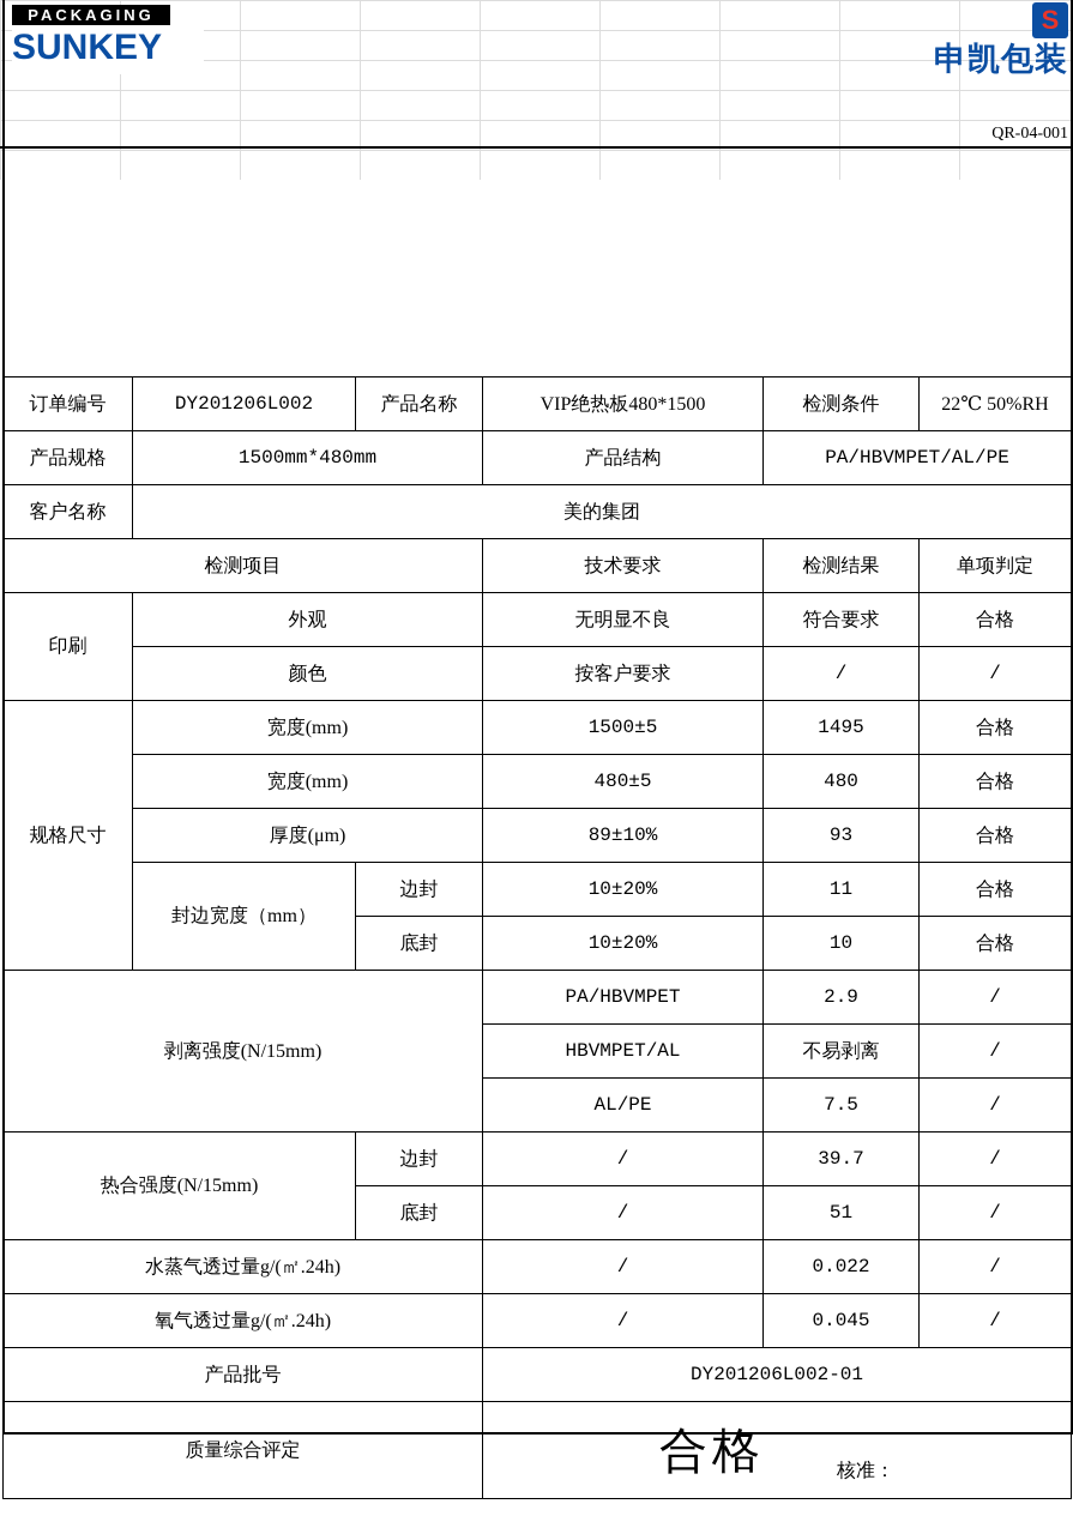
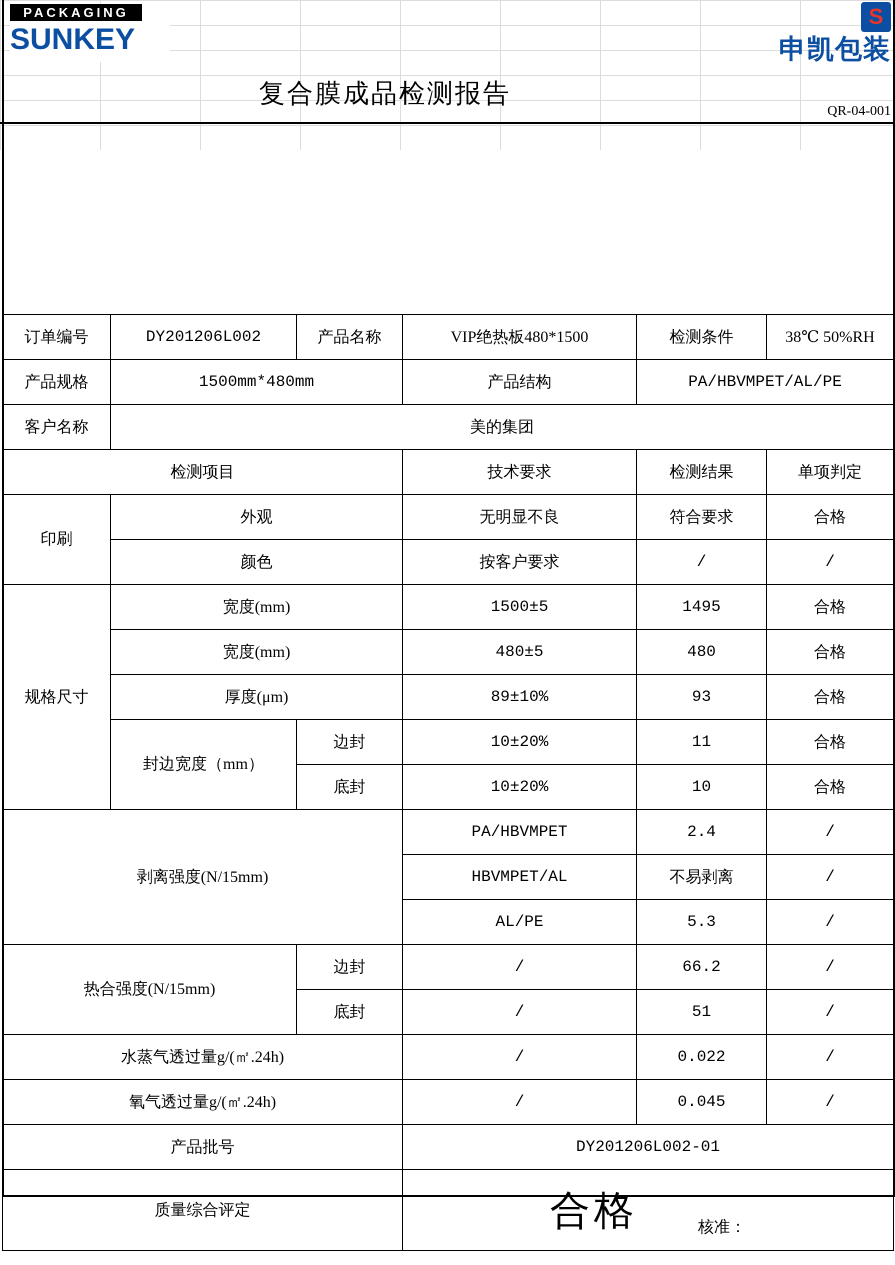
  PACKAGING
  SUNKEY
  申凯包装
+ 复合膜成品检测报告
  QR-04-001
- 订单编号	DY201206L002	产品名称	VIP绝热板480*1500	检测条件	22℃ 50%RH
+ 订单编号	DY201206L002	产品名称	VIP绝热板480*1500	检测条件	38℃ 50%RH
  产品规格	1500mm*480mm	产品结构	PA/HBVMPET/AL/PE
  客户名称	美的集团
  检测项目	技术要求	检测结果	单项判定
  印刷	外观	无明显不良	符合要求	合格
  颜色	按客户要求	/	/
  规格尺寸	宽度(mm)	1500±5	1495	合格
  宽度(mm)	480±5	480	合格
  厚度(μm)	89±10%	93	合格
  封边宽度（mm）	边封	10±20%	11	合格
  底封	10±20%	10	合格
- 剥离强度(N/15mm)	PA/HBVMPET	2.9	/
+ 剥离强度(N/15mm)	PA/HBVMPET	2.4	/
  HBVMPET/AL	不易剥离	/
- AL/PE	7.5	/
+ AL/PE	5.3	/
- 热合强度(N/15mm)	边封	/	39.7	/
+ 热合强度(N/15mm)	边封	/	66.2	/
  底封	/	51	/
  水蒸气透过量g/(㎡.24h)	/	0.022	/
  氧气透过量g/(㎡.24h)	/	0.045	/
  产品批号	DY201206L002-01
  质量综合评定	合格 核准：
